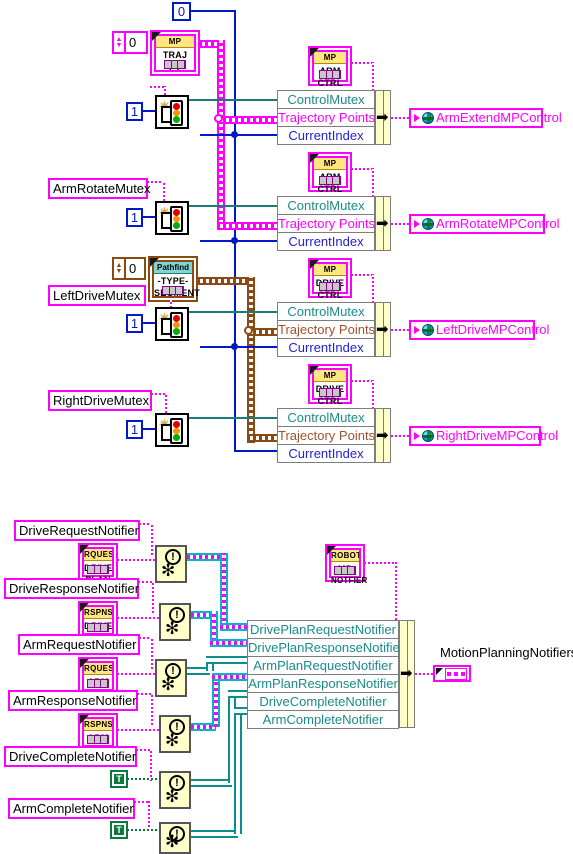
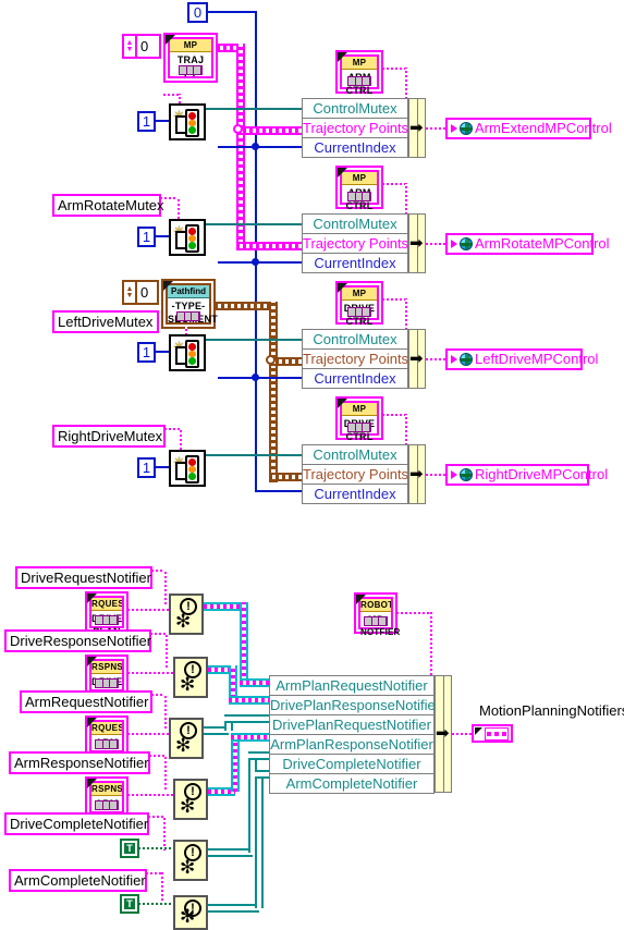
  0
  0
  MP
  TRAJ
  0
  Pathfind
  -TYPE-
  1
  MP
  CTRL
  ControlMutex
  Trajectory Points
  CurrentIndex
  ➡
  ArmExtendMPControl
  ArmRotateMutex
  1
  MP
  CTRL
  ControlMutex
  Trajectory Points
  CurrentIndex
  ➡
  ArmRotateMPControl
  LeftDriveMutex
  1
  MP
  CTRL
  ControlMutex
  Trajectory Points
  CurrentIndex
  ➡
  LeftDriveMPControl
  RightDriveMutex
  1
  MP
  CTRL
  ControlMutex
  Trajectory Points
  CurrentIndex
  ➡
  RightDriveMPControl
  DriveRequestNotifier
  RQUES
  !
  ✻
  DriveResponseNotifier
  RSPNS
  !
  ✻
  ArmRequestNotifier
  RQUES
  !
  ✻
  ArmResponseNotifier
  RSPNS
  !
  ✻
  DriveCompleteNotifier
  T
  !
  ✻
  ArmCompleteNotifier
  T
  !
  ✻
  ROBOT
  NOTFIER
- DrivePlanRequestNotifier
+ ArmPlanRequestNotifier
  DrivePlanResponseNotifie
- ArmPlanRequestNotifier
+ DrivePlanRequestNotifier
  ArmPlanResponseNotifier
  DriveCompleteNotifier
  ArmCompleteNotifier
  ➡
  MotionPlanningNotifier
